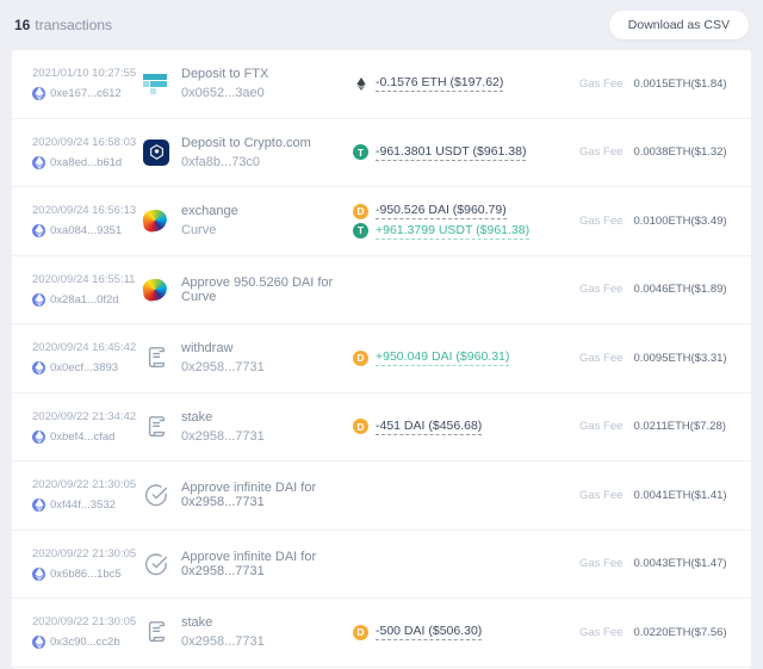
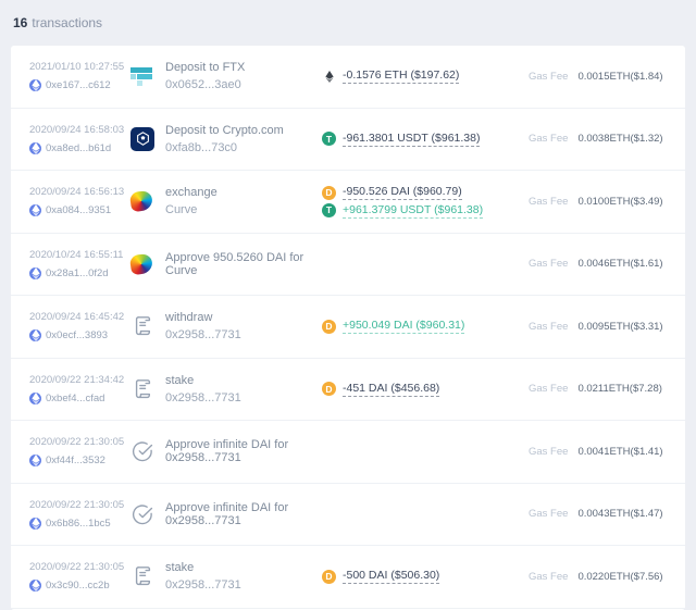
  16 transactions
- Download as CSV
  2021/01/10 10:27:55
  0xe167...c612
  Deposit to FTX
  0x0652...3ae0
  -0.1576 ETH ($197.62)
  Gas Fee
  0.0015ETH($1.84)
  2020/09/24 16:58:03
  0xa8ed...b61d
  Deposit to Crypto.com
  0xfa8b...73c0
  T
  -961.3801 USDT ($961.38)
  Gas Fee
  0.0038ETH($1.32)
  2020/09/24 16:56:13
  0xa084...9351
  exchange
  Curve
  D
  -950.526 DAI ($960.79)
  T
  +961.3799 USDT ($961.38)
  Gas Fee
  0.0100ETH($3.49)
- 2020/09/24 16:55:11
+ 2020/10/24 16:55:11
  0x28a1...0f2d
  Approve 950.5260 DAI for Curve
  Gas Fee
- 0.0046ETH($1.89)
+ 0.0046ETH($1.61)
  2020/09/24 16:45:42
  0x0ecf...3893
  withdraw
  0x2958...7731
  D
  +950.049 DAI ($960.31)
  Gas Fee
  0.0095ETH($3.31)
  2020/09/22 21:34:42
  0xbef4...cfad
  stake
  0x2958...7731
  D
  -451 DAI ($456.68)
  Gas Fee
  0.0211ETH($7.28)
  2020/09/22 21:30:05
  0xf44f...3532
  Approve infinite DAI for 0x2958...7731
  Gas Fee
  0.0041ETH($1.41)
  2020/09/22 21:30:05
  0x6b86...1bc5
  Approve infinite DAI for 0x2958...7731
  Gas Fee
  0.0043ETH($1.47)
  2020/09/22 21:30:05
  0x3c90...cc2b
  stake
  0x2958...7731
  D
  -500 DAI ($506.30)
  Gas Fee
  0.0220ETH($7.56)
